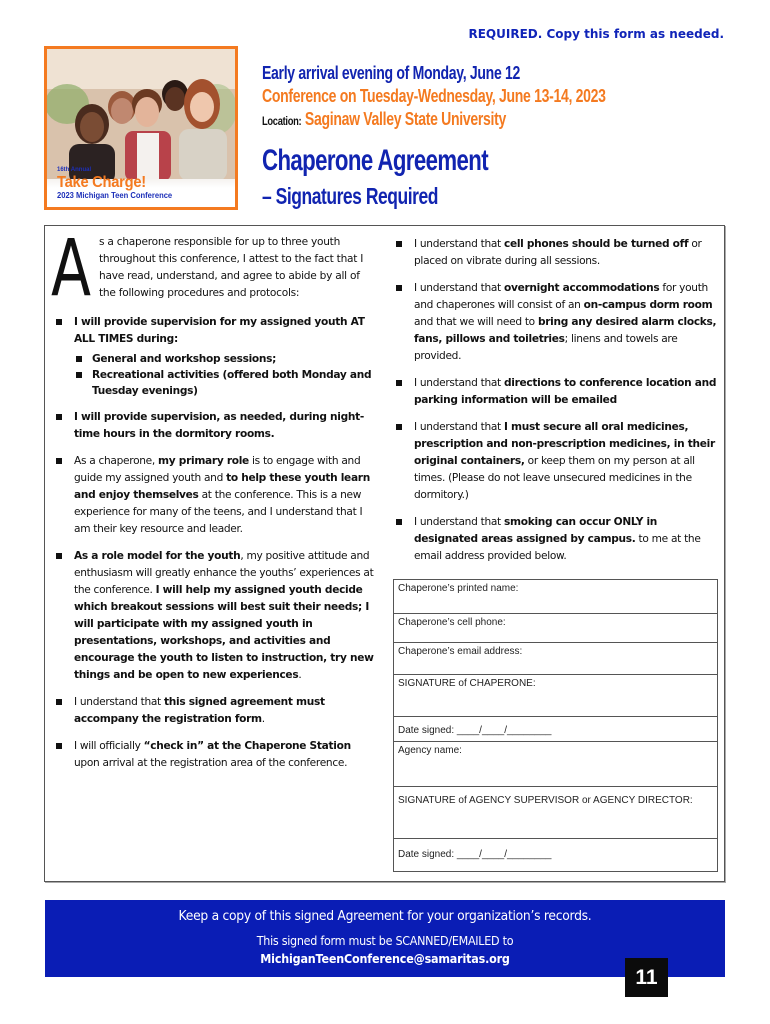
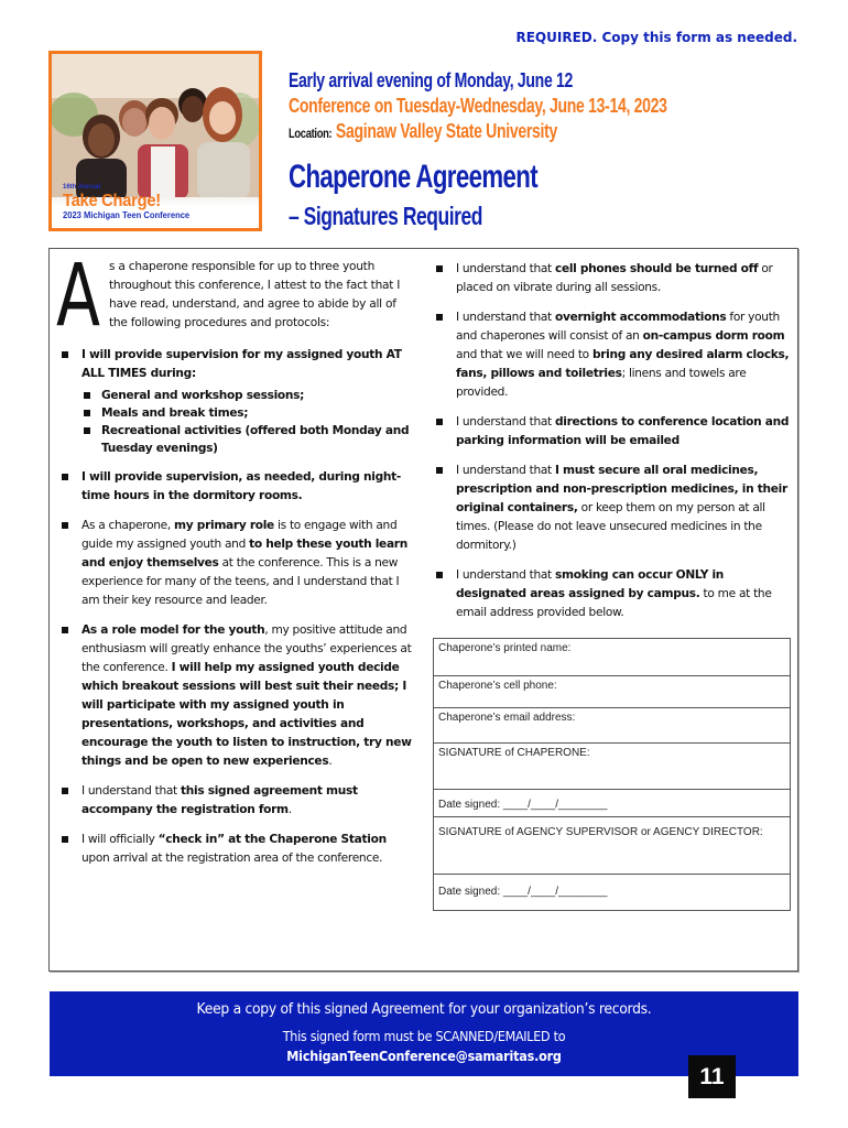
  REQUIRED. Copy this form as needed.
  Take Charge!
  2023 Michigan Teen Conference
  Early arrival evening of Monday, June 12
  Conference on Tuesday-Wednesday, June 13-14, 2023
  Location: Saginaw Valley State University
  Chaperone Agreement
  – Signatures Required
  A
  s a chaperone responsible for up to three youth throughout this conference, I attest to the fact that I have read, understand, and agree to abide by all of the following procedures and protocols:
  I will provide supervision for my assigned youth AT ALL TIMES during:
  General and workshop sessions;
+ Meals and break times;
  Recreational activities (offered both Monday and Tuesday evenings)
  I will provide supervision, as needed, during night-time hours in the dormitory rooms.
  As a chaperone, my primary role is to engage with and guide my assigned youth and to help these youth learn and enjoy themselves at the conference. This is a new experience for many of the teens, and I understand that I am their key resource and leader.
  As a role model for the youth, my positive attitude and enthusiasm will greatly enhance the youths’ experiences at the conference. I will help my assigned youth decide which breakout sessions will best suit their needs; I will participate with my assigned youth in presentations, workshops, and activities and encourage the youth to listen to instruction, try new things and be open to new experiences.
  I understand that this signed agreement must accompany the registration form.
  I will officially “check in” at the Chaperone Station upon arrival at the registration area of the conference.
  I understand that cell phones should be turned off or placed on vibrate during all sessions.
  I understand that overnight accommodations for youth and chaperones will consist of an on-campus dorm room and that we will need to bring any desired alarm clocks, fans, pillows and toiletries; linens and towels are provided.
  I understand that directions to conference location and parking information will be emailed
  I understand that I must secure all oral medicines, prescription and non-prescription medicines, in their original containers, or keep them on my person at all times. (Please do not leave unsecured medicines in the dormitory.)
  I understand that smoking can occur ONLY in designated areas assigned by campus. to me at the email address provided below.
  Chaperone’s printed name:
  Chaperone’s cell phone:
  Chaperone’s email address:
  SIGNATURE of CHAPERONE:
  Date signed: ____/____/________
- Agency name:
  SIGNATURE of AGENCY SUPERVISOR or AGENCY DIRECTOR:
  Date signed: ____/____/________
  Keep a copy of this signed Agreement for your organization’s records.
  This signed form must be SCANNED/EMAILED to
  MichiganTeenConference@samaritas.org
  11
